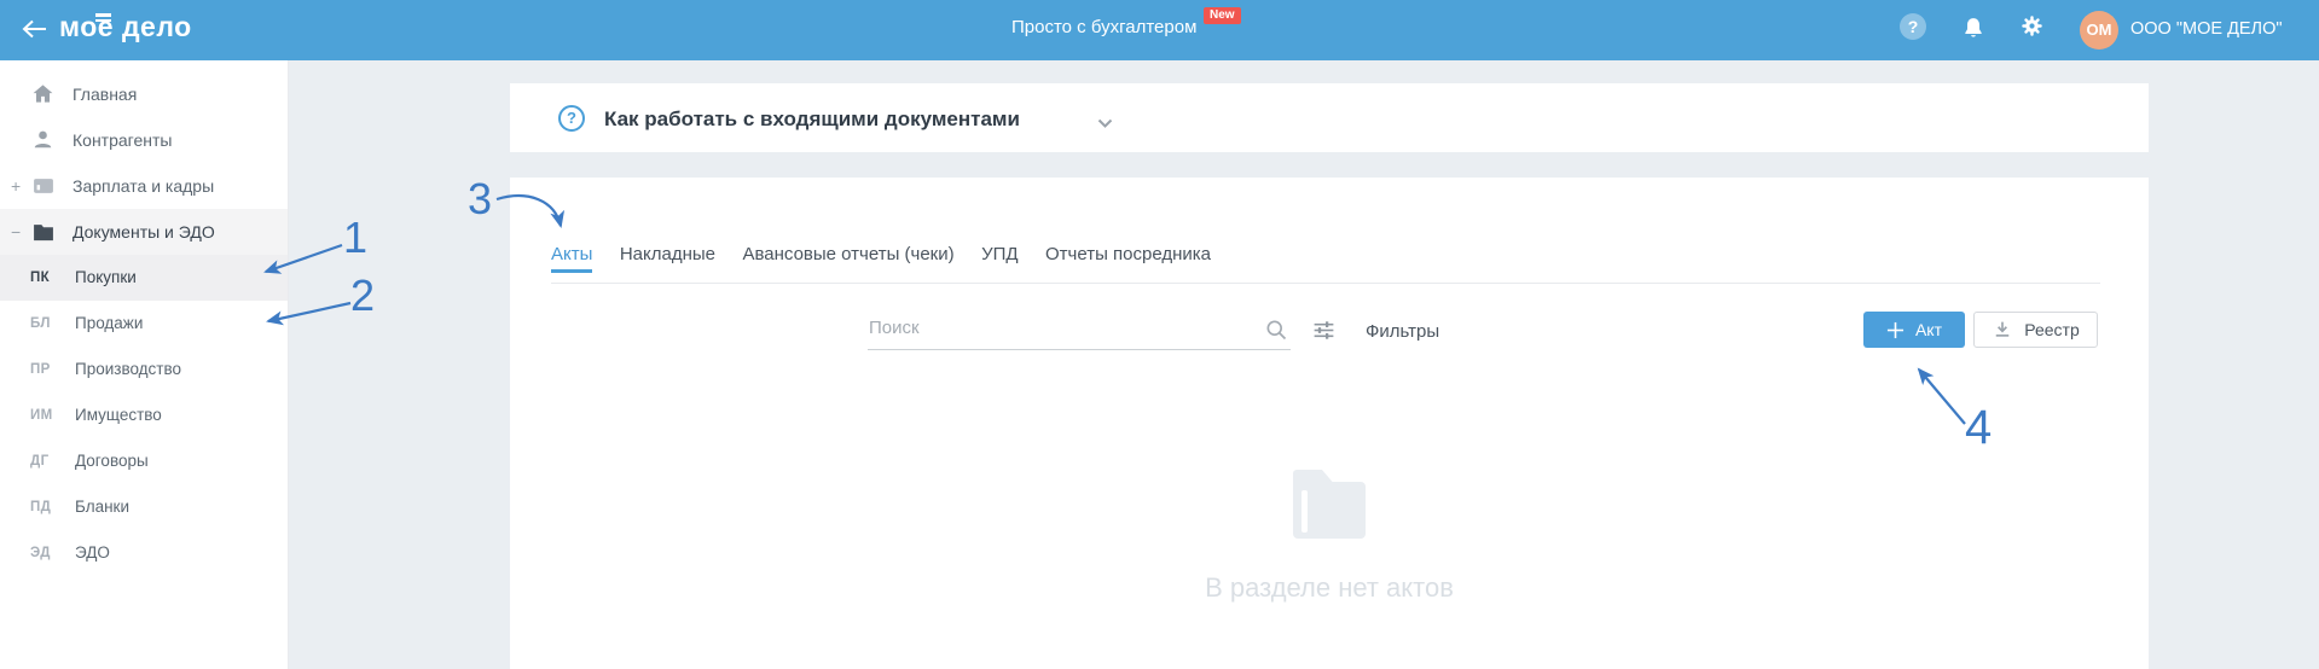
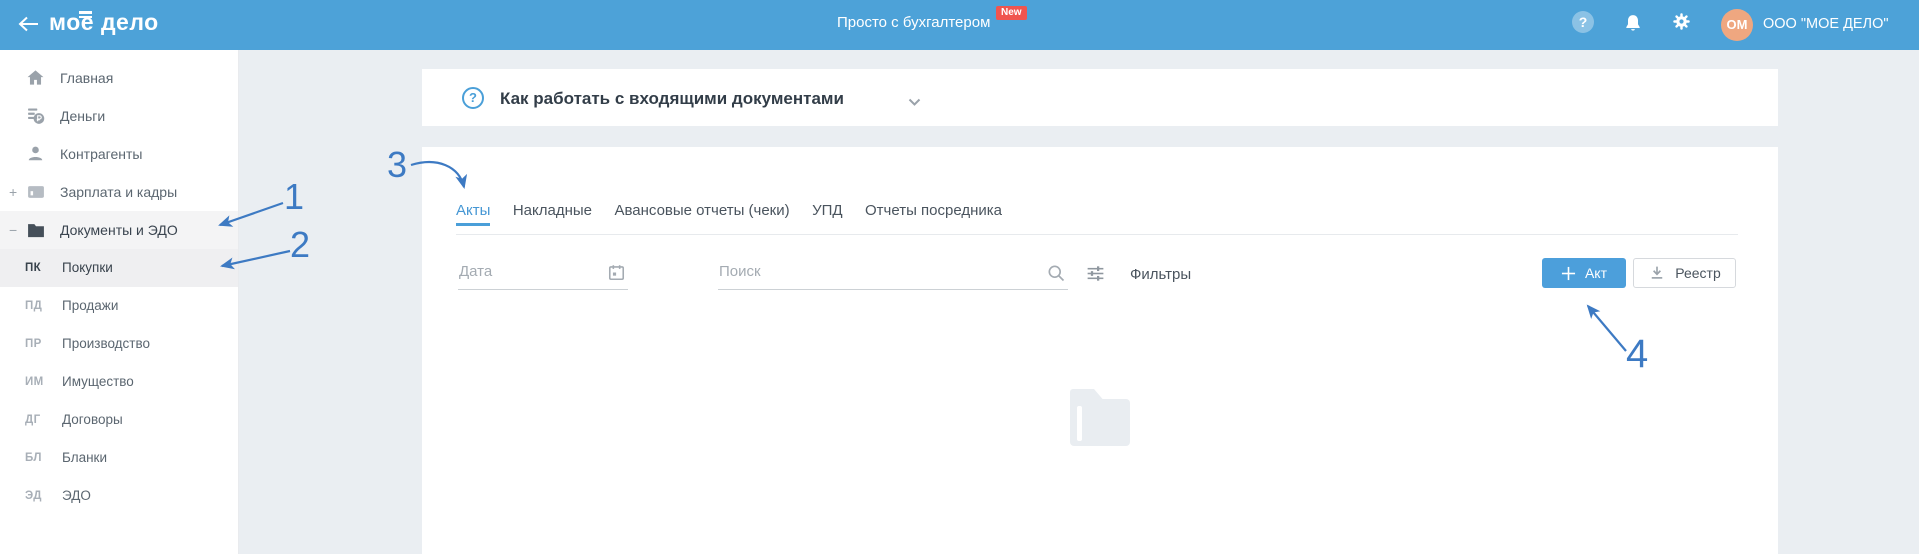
  моё дело
  Просто с бухгалтером
  New
  ?
  ОМ
  ООО "МОЕ ДЕЛО"
  Главная
+ Деньги
  Контрагенты
  +
  Зарплата и кадры
  −
  Документы и ЭДО
  ПК
  Покупки
- БЛ
+ ПД
  Продажи
  ПР
  Производство
  ИМ
  Имущество
  ДГ
  Договоры
- ПД
+ БЛ
  Бланки
  ЭД
  ЭДО
  ?
  Как работать с входящими документами
  Акты Накладные Авансовые отчеты (чеки) УПД Отчеты посредника
+ Дата
  Поиск
  Фильтры
  Акт
  Реестр
- В разделе нет актов
  1
  2
  3
  4
